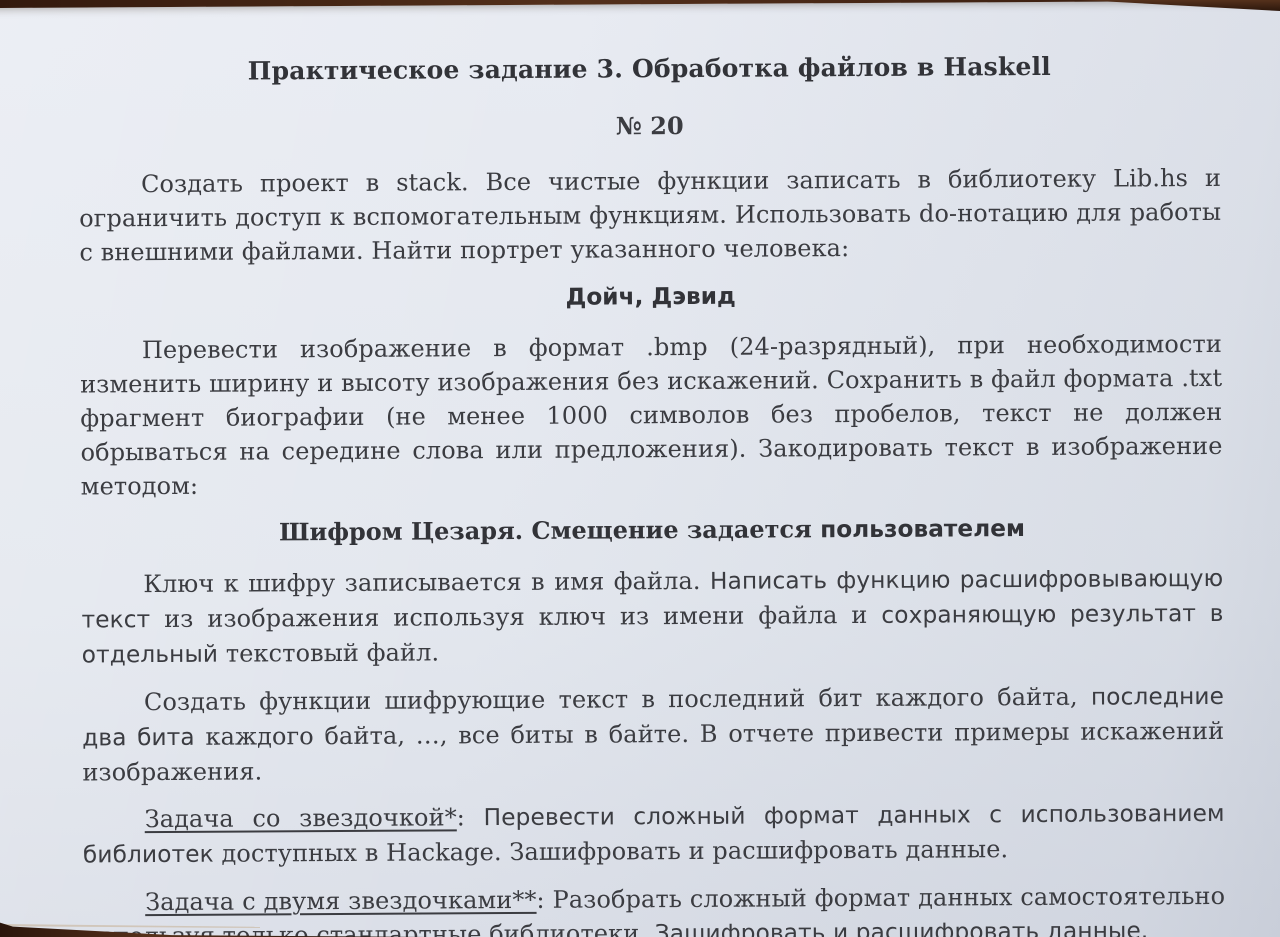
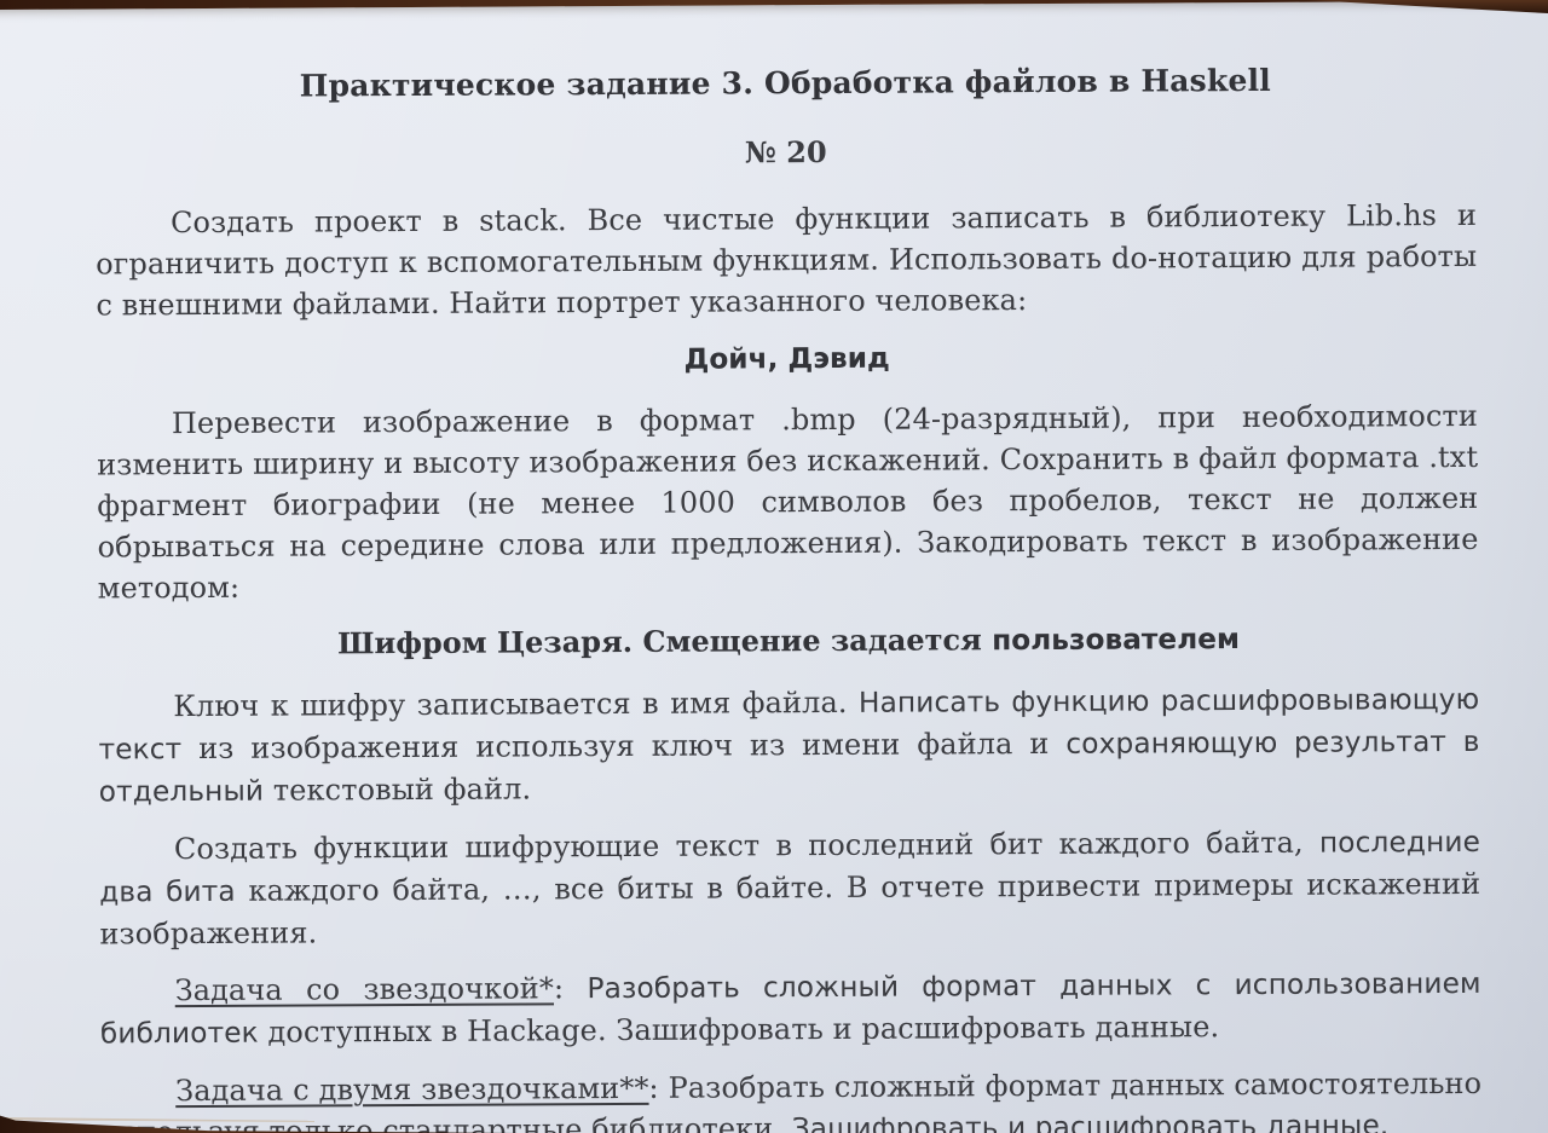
  Практическое задание 3. Обработка файлов в Haskell
  № 20
  Создать проект в stack. Все чистые функции записать в библиотеку Lib.hs и ограничить доступ к вспомогательным функциям. Использовать do-нотацию для работы с внешними файлами. Найти портрет указанного человека:
  Дойч, Дэвид
  Перевести изображение в формат .bmp (24-разрядный), при необходимости изменить ширину и высоту изображения без искажений. Сохранить в файл формата .txt фрагмент биографии (не менее 1000 символов без пробелов, текст не должен обрываться на середине слова или предложения). Закодировать текст в изображение методом:
  Шифром Цезаря. Смещение задается пользователем
  Ключ к шифру записывается в имя файла. Написать функцию расшифровывающую текст из изображения используя ключ из имени файла и сохраняющую результат в отдельный текстовый файл.
  Создать функции шифрующие текст в последний бит каждого байта, последние два бита каждого байта, …, все биты в байте. В отчете привести примеры искажений изображения.
- Задача со звездочкой*: Перевести сложный формат данных с использованием библиотек доступных в Hackage. Зашифровать и расшифровать данные.
+ Задача со звездочкой*: Разобрать сложный формат данных с использованием библиотек доступных в Hackage. Зашифровать и расшифровать данные.
  Задача с двумя звездочками**: Разобрать сложный формат данных самостоятельно олько стандартные библиотеки. Зашифровать и расшифровать данные.
